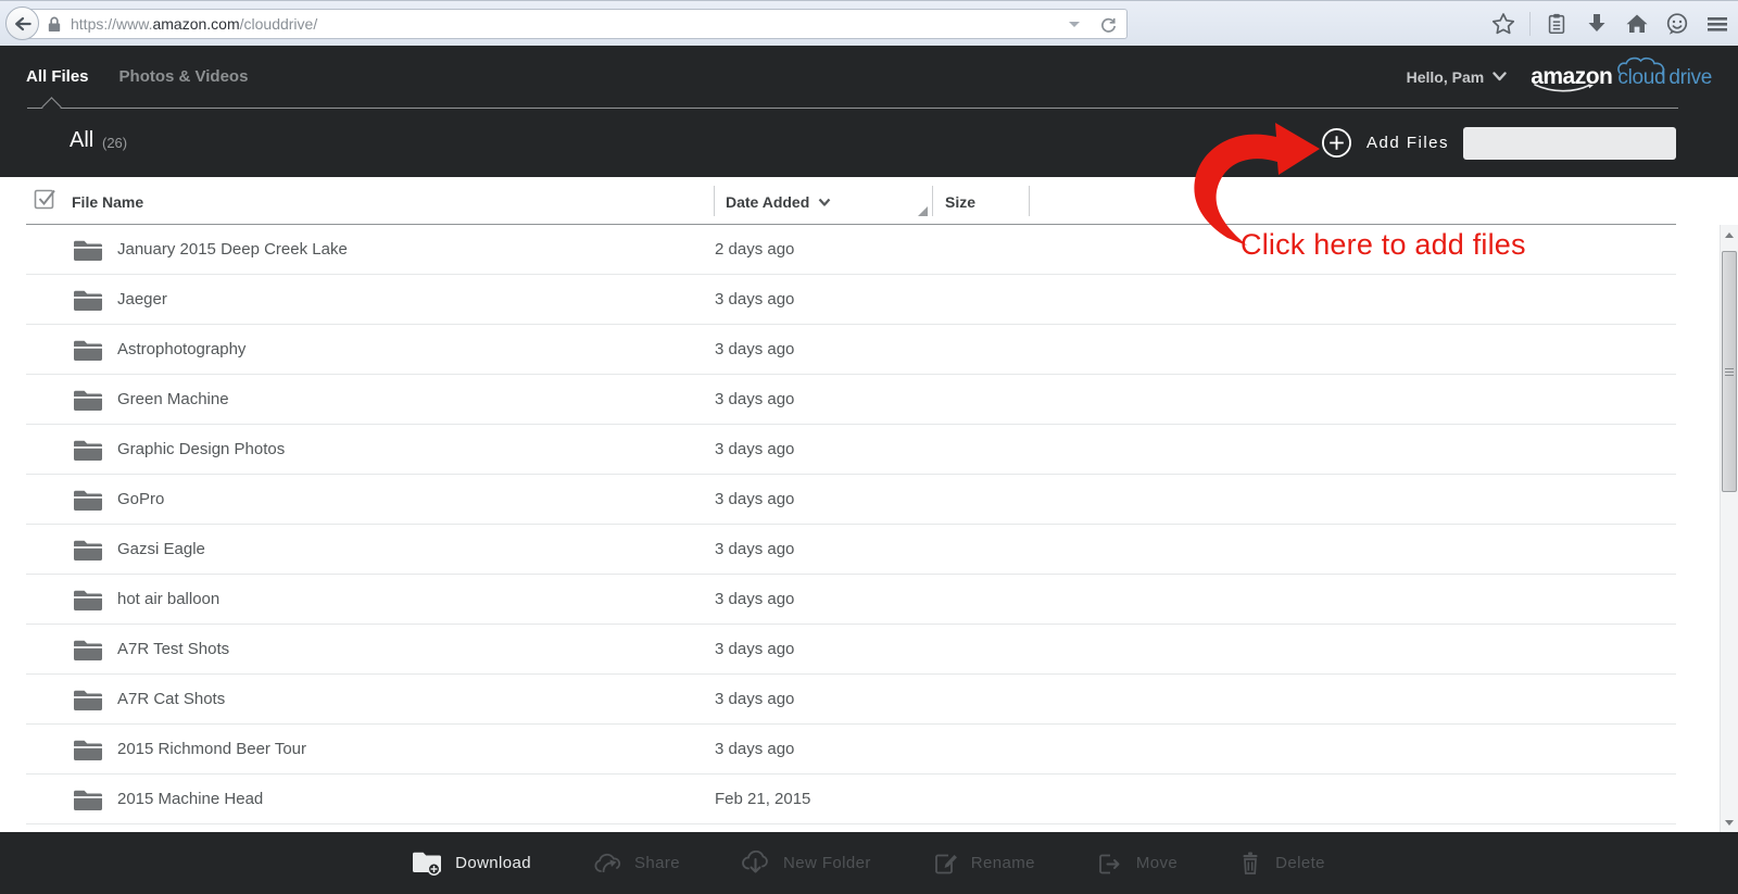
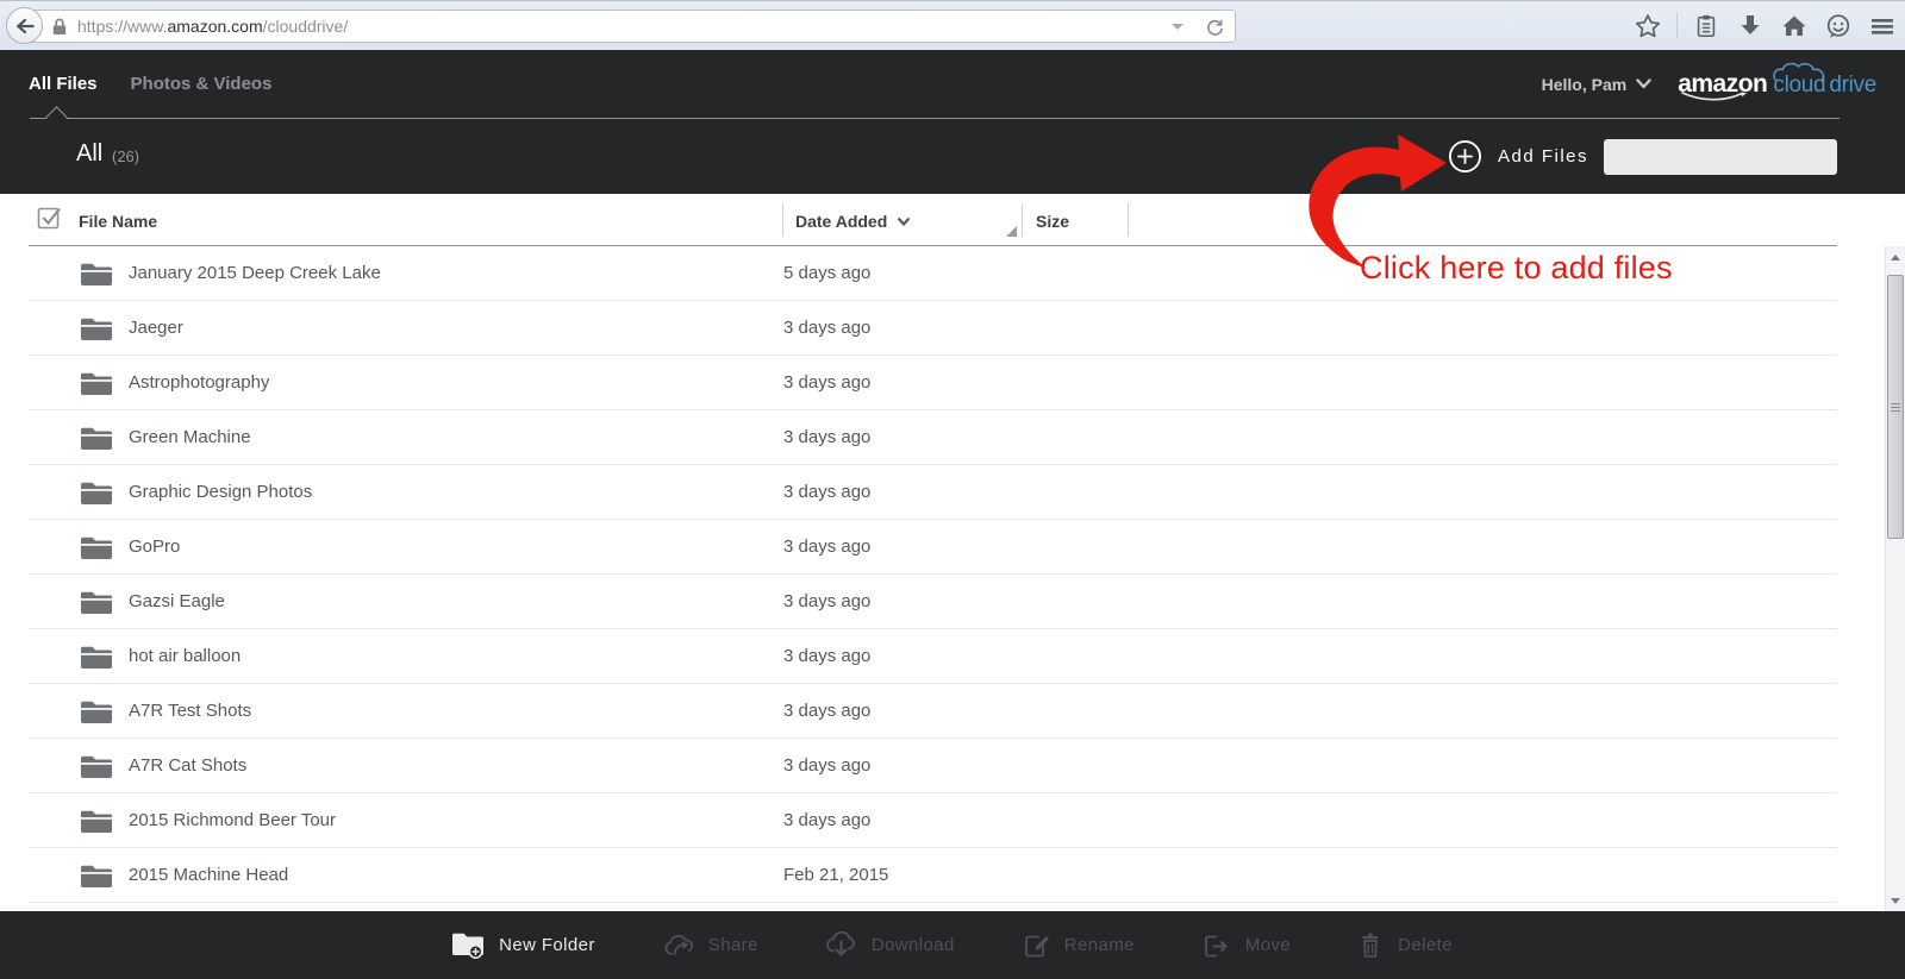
  https://www.amazon.com/clouddrive/
  All Files
  Photos & Videos
  Hello, Pam
  amazon
  cloud
  drive
  All
  (26)
  Add Files
  File Name
  Date Added
  Size
  January 2015 Deep Creek Lake
- 2 days ago
+ 5 days ago
  Jaeger
  3 days ago
  Astrophotography
  3 days ago
  Green Machine
  3 days ago
  Graphic Design Photos
  3 days ago
  GoPro
  3 days ago
  Gazsi Eagle
  3 days ago
  hot air balloon
  3 days ago
  A7R Test Shots
  3 days ago
  A7R Cat Shots
  3 days ago
  2015 Richmond Beer Tour
  3 days ago
  2015 Machine Head
  Feb 21, 2015
  Click here to add files
- Download
+ New Folder
  Share
- New Folder
+ Download
  Rename
  Move
  Delete
